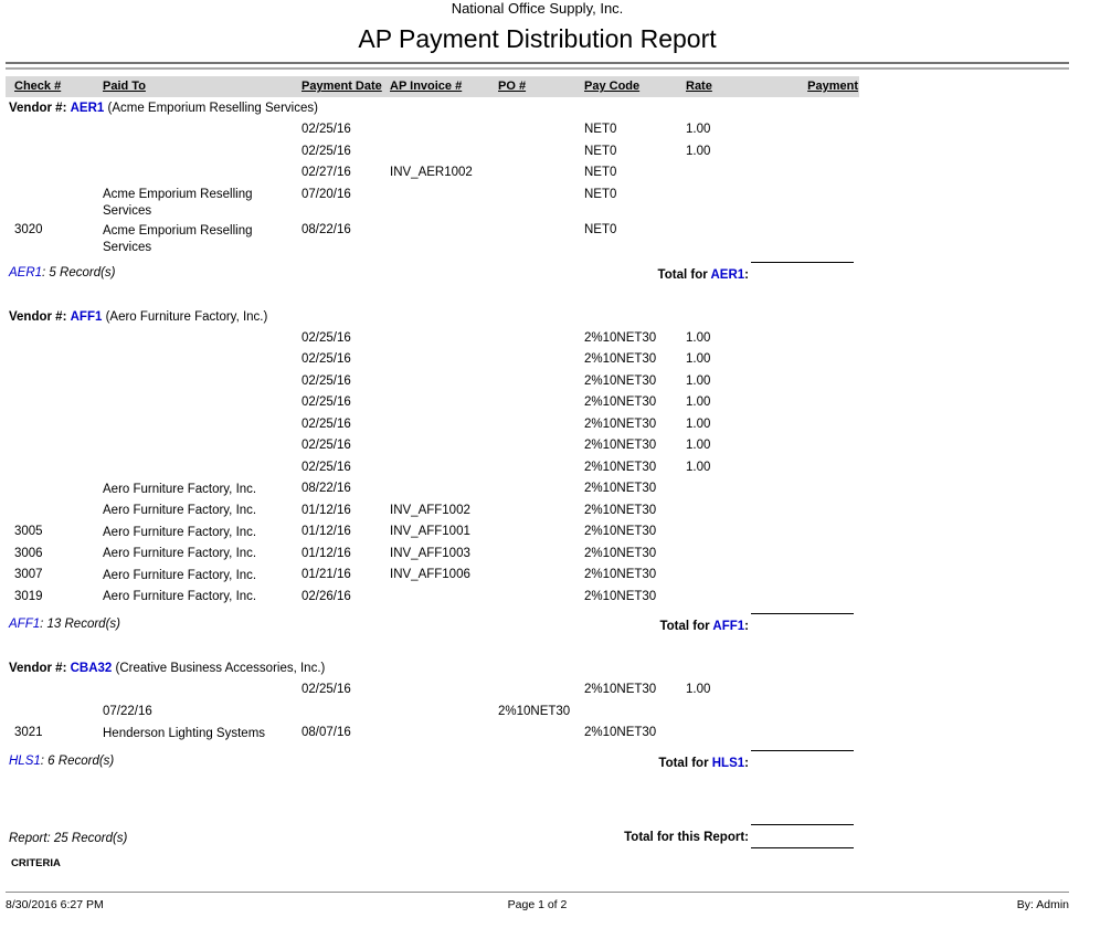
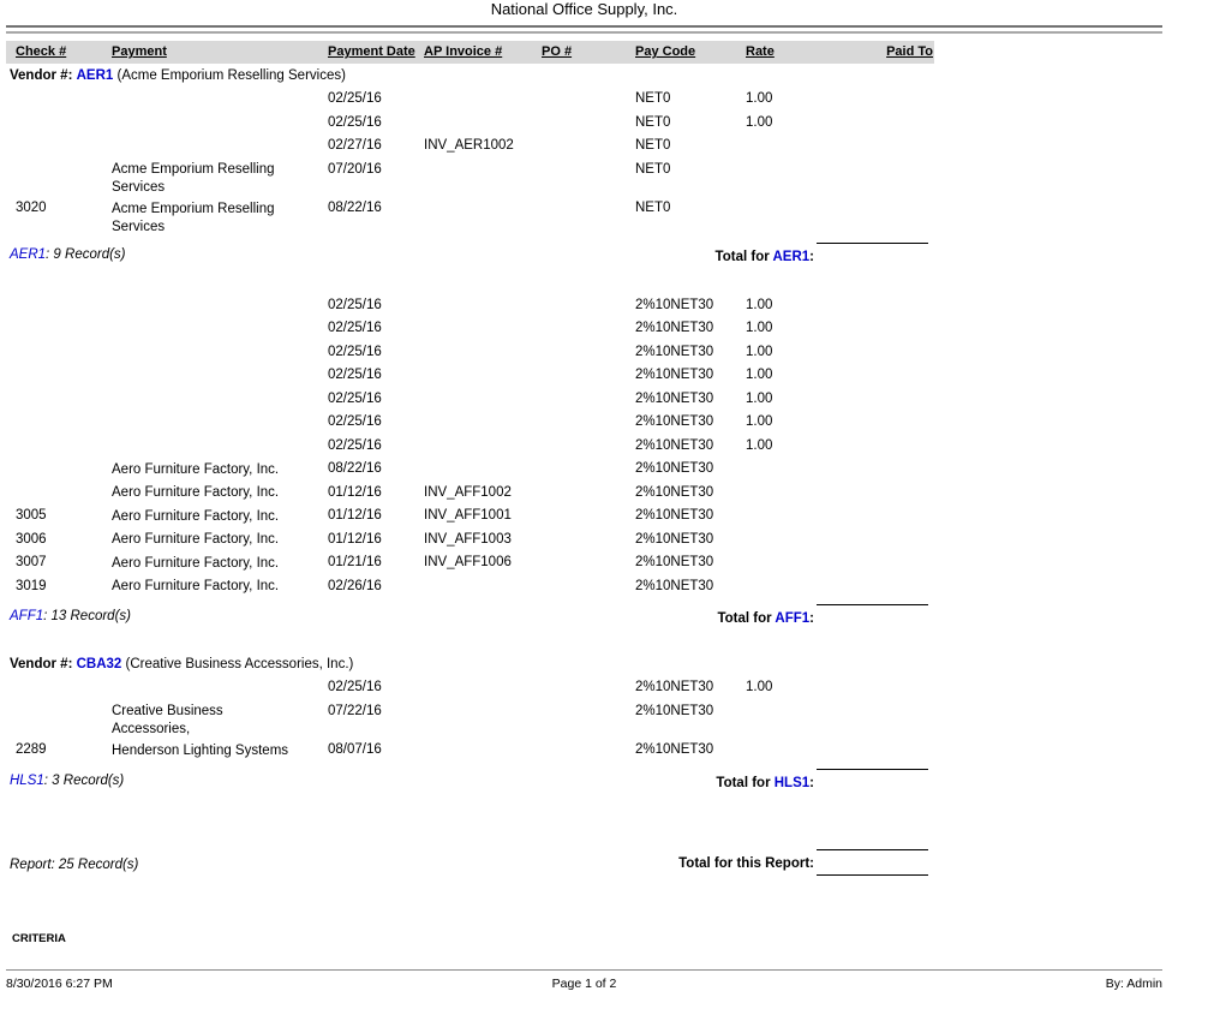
  National Office Supply, Inc.
- AP Payment Distribution Report
  Check #
- Paid To
+ Payment
  Payment Date
  AP Invoice #
  PO #
  Pay Code
  Rate
- Payment
+ Paid To
  Vendor #: AER1 (Acme Emporium Reselling Services)
  02/25/16
  NET0
  1.00
  02/25/16
  NET0
  1.00
  02/27/16
  INV_AER1002
  NET0
  Acme Emporium Reselling Services
  07/20/16
  NET0
  3020
  Acme Emporium Reselling Services
  08/22/16
  NET0
- AER1: 5 Record(s)
+ AER1: 9 Record(s)
  Total for AER1:
- Vendor #: AFF1 (Aero Furniture Factory, Inc.)
  02/25/16
  2%10NET30
  1.00
  02/25/16
  2%10NET30
  1.00
  02/25/16
  2%10NET30
  1.00
  02/25/16
  2%10NET30
  1.00
  02/25/16
  2%10NET30
  1.00
  02/25/16
  2%10NET30
  1.00
  02/25/16
  2%10NET30
  1.00
  Aero Furniture Factory, Inc.
  08/22/16
  2%10NET30
  Aero Furniture Factory, Inc.
  01/12/16
  INV_AFF1002
  2%10NET30
  3005
  Aero Furniture Factory, Inc.
  01/12/16
  INV_AFF1001
  2%10NET30
  3006
  Aero Furniture Factory, Inc.
  01/12/16
  INV_AFF1003
  2%10NET30
  3007
  Aero Furniture Factory, Inc.
  01/21/16
  INV_AFF1006
  2%10NET30
  3019
  Aero Furniture Factory, Inc.
  02/26/16
  2%10NET30
  AFF1: 13 Record(s)
  Total for AFF1:
  Vendor #: CBA32 (Creative Business Accessories, Inc.)
  02/25/16
  2%10NET30
  1.00
+ Creative Business Accessories,
  07/22/16
  2%10NET30
- 3021
+ 2289
  Henderson Lighting Systems
  08/07/16
  2%10NET30
- HLS1: 6 Record(s)
+ HLS1: 3 Record(s)
  Total for HLS1:
  Report: 25 Record(s)
  Total for this Report:
  CRITERIA
  8/30/2016 6:27 PM
  Page 1 of 2
  By: Admin
